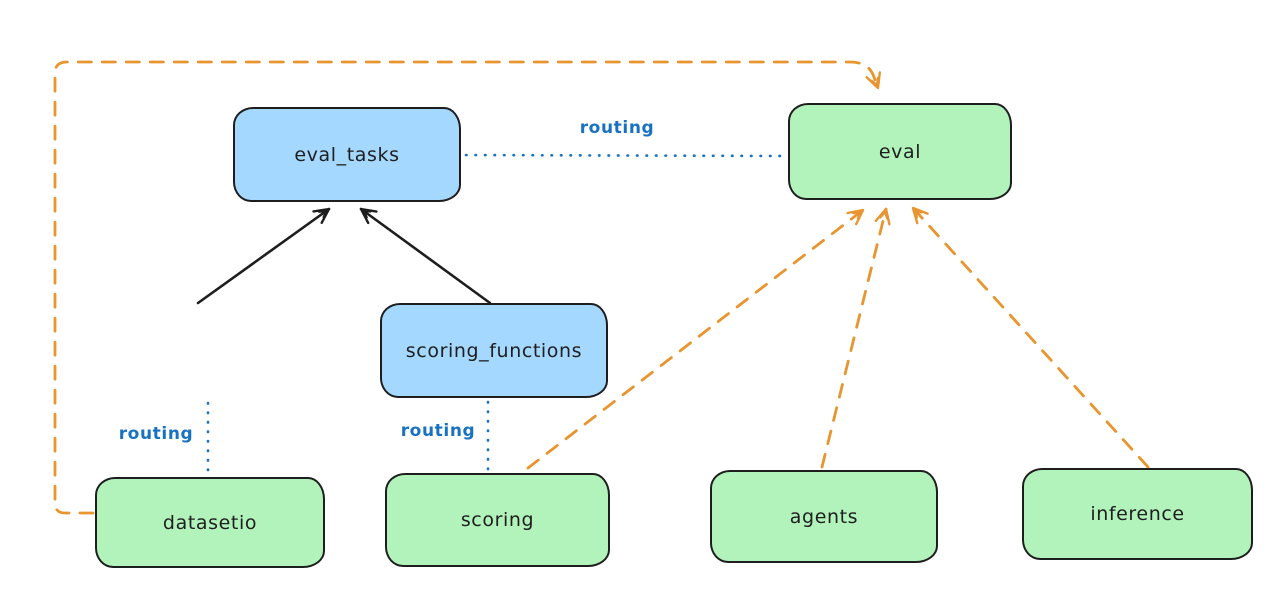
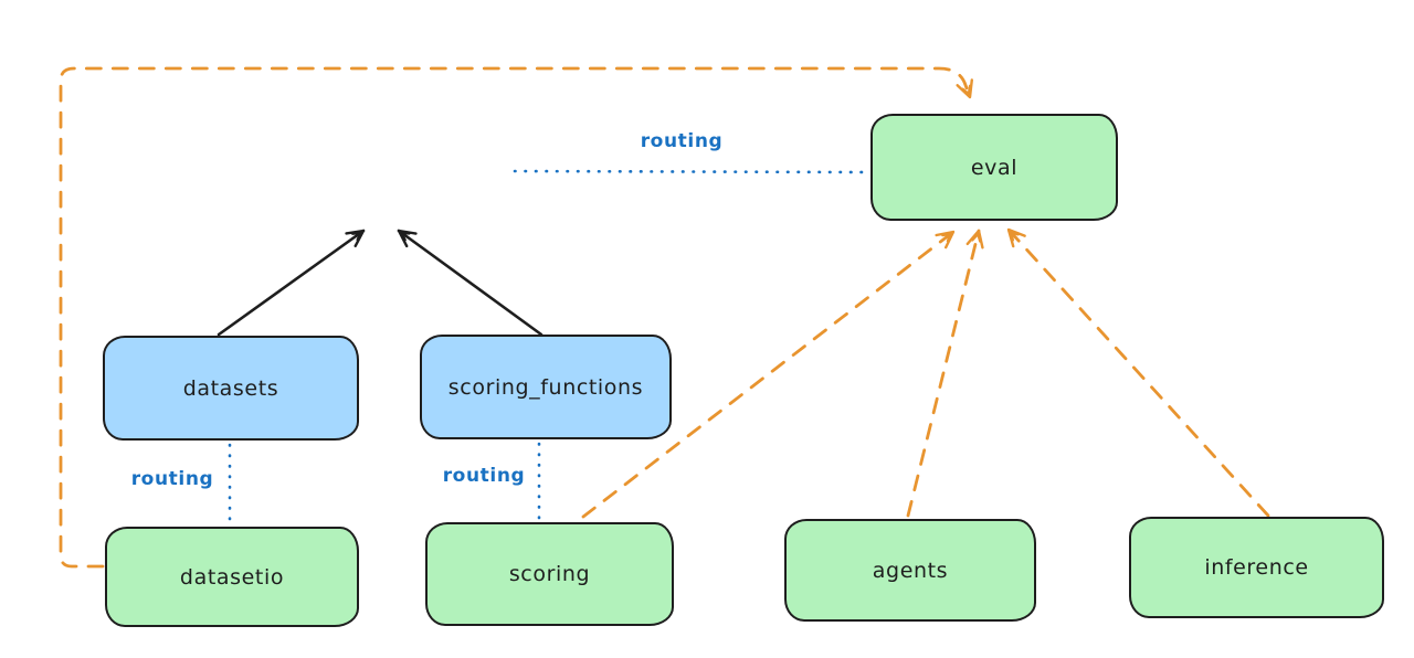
- eval_tasks
  eval
+ datasets
  scoring_functions
  datasetio
  scoring
  agents
  inference
  routing
  routing
  routing
